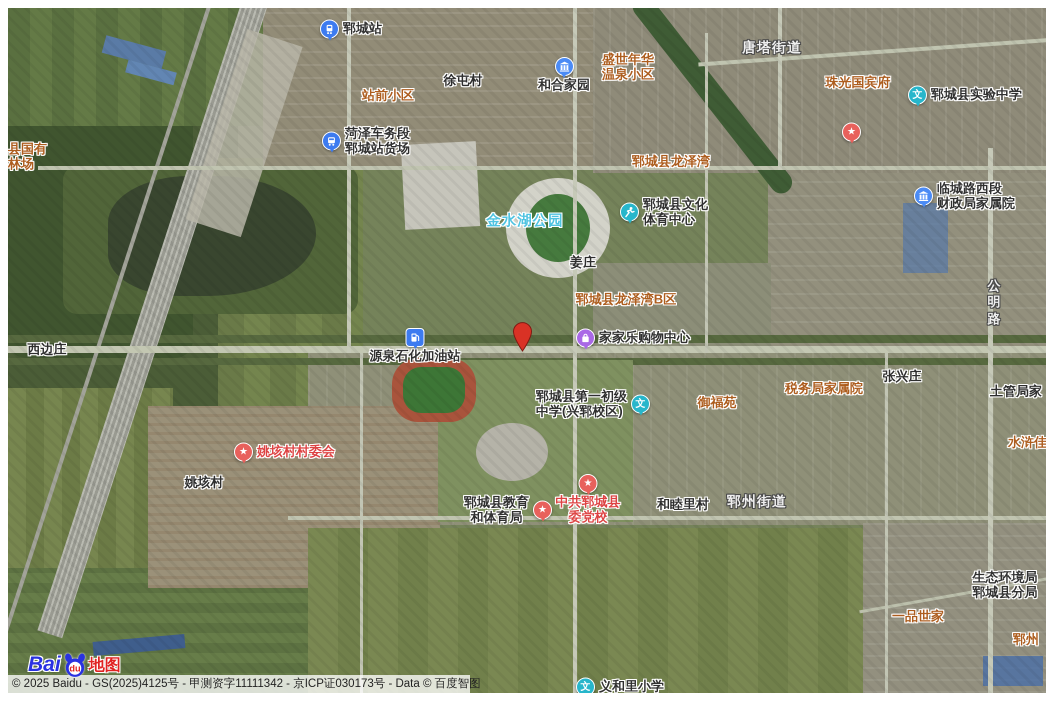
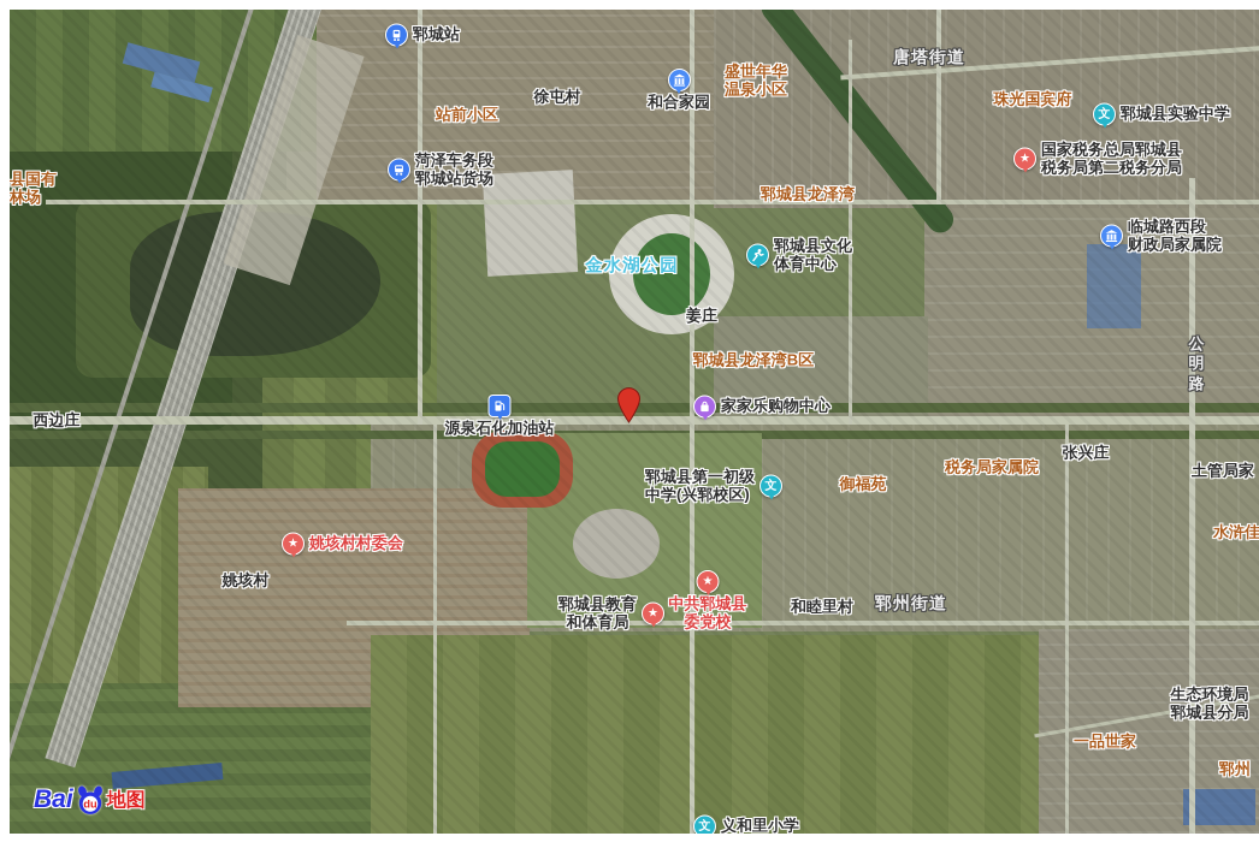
  郓城站
  菏泽车务段
  郓城站货场
  站前小区
  徐屯村
  和合家园
  盛世年华
  温泉小区
  唐塔街道
  珠光国宾府
  文
  郓城县实验中学
  ★
+ 国家税务总局郓城县
+ 税务局第二税务分局
  临城路西段
  财政局家属院
  郓城县龙泽湾
  金水湖公园
  郓城县文化
  体育中心
  姜庄
  郓城县龙泽湾B区
  公
  明
  路
  西边庄
  源泉石化加油站
  家家乐购物中心
  文
  郓城县第一初级
  中学(兴郓校区)
  御福苑
  税务局家属院
  张兴庄
  土管局家
  水浒佳
  ★
  姚垓村村委会
  姚垓村
  ★
  郓城县教育
  和体育局
  ★
  中共郓城县
  委党校
  和睦里村
  郓州街道
  县国有
  林场
  生态环境局
  郓城县分局
  一品世家
  郓州
  文
  义和里小学
  Bai
  du
  地图
- © 2025 Baidu - GS(2025)4125号 - 甲测资字11111342 - 京ICP证030173号 - Data © 百度智图
